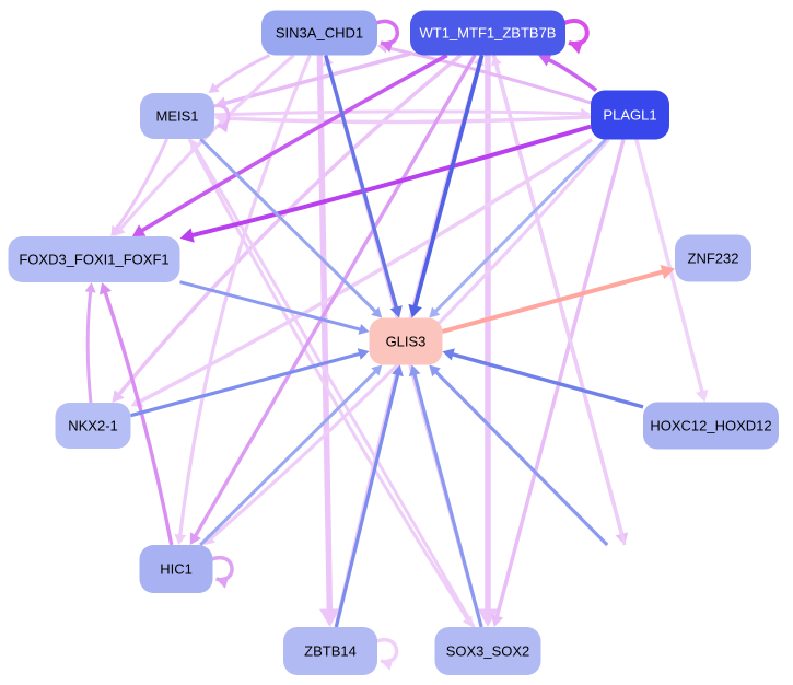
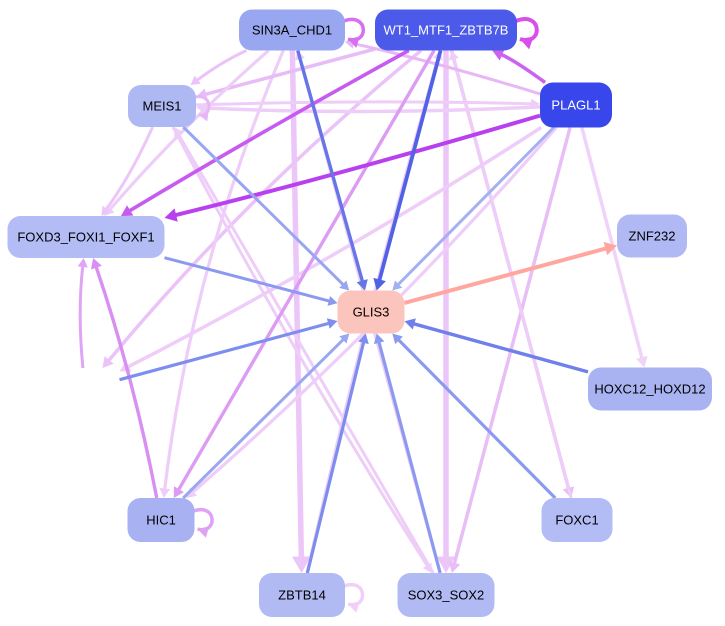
  SIN3A_CHD1
  WT1_MTF1_ZBTB7B
  MEIS1
  PLAGL1
  FOXD3_FOXI1_FOXF1
  ZNF232
  GLIS3
- NKX2-1
  HOXC12_HOXD12
  HIC1
+ FOXC1
  ZBTB14
  SOX3_SOX2
